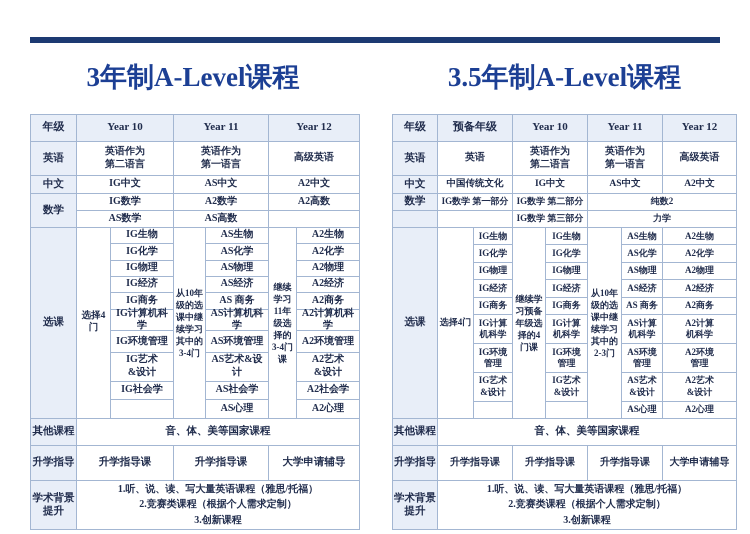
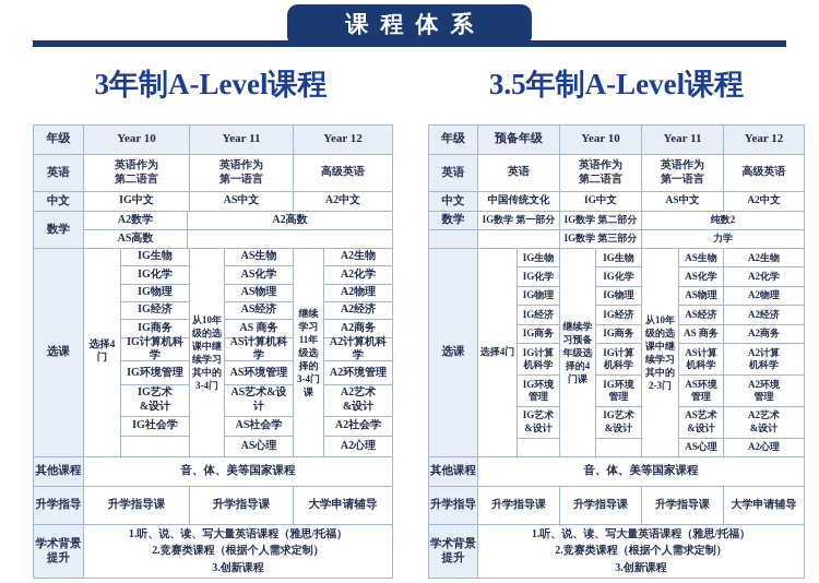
+ 课程体系
  3年制A-Level课程
  3.5年制A-Level课程
  年级
  Year 10
  Year 11
  Year 12
  英语
  英语作为
  第二语言
  英语作为
  第一语言
  高级英语
  中文
  IG中文
  AS中文
  A2中文
  数学
- IG数学
- AS数学
  A2数学
  AS高数
  A2高数
  选课
  选择4门
  IG生物
  IG化学
  IG物理
  IG经济
  IG商务
  IG计算机科学
  IG环境管理
  IG艺术
  &设计
  IG社会学
  从10年级的选课中继续学习其中的3-4门
  AS生物
  AS化学
  AS物理
  AS经济
  AS 商务
  AS计算机科学
  AS环境管理
  AS艺术&设计
  AS社会学
  AS心理
  继续学习11年级选择的3-4门课
  A2生物
  A2化学
  A2物理
  A2经济
  A2商务
  A2计算机科学
  A2环境管理
  A2艺术
  &设计
  A2社会学
  A2心理
  其他课程
  音、体、美等国家课程
  升学指导
  升学指导课
  升学指导课
  大学申请辅导
  学术背景
  提升
  1.听、说、读、写大量英语课程（雅思/托福）
  2.竞赛类课程（根据个人需求定制）
  3.创新课程
  年级
  预备年级
  Year 10
  Year 11
  Year 12
  英语
  英语
  英语作为
  第二语言
  英语作为
  第一语言
  高级英语
  中文
  中国传统文化
  IG中文
  AS中文
  A2中文
  数学
  IG数学 第一部分
  IG数学 第二部分
  IG数学 第三部分
  纯数2
  力学
  选课
  选择4门
  IG生物
  IG化学
  IG物理
  IG经济
  IG商务
  IG计算
  机科学
  IG环境
  管理
  IG艺术
  &设计
  继续学习预备年级选择的4门课
  IG生物
  IG化学
  IG物理
  IG经济
  IG商务
  IG计算
  机科学
  IG环境
  管理
  IG艺术
  &设计
  从10年级的选课中继续学习其中的2-3门
  AS生物
  AS化学
  AS物理
  AS经济
  AS 商务
  AS计算
  机科学
  AS环境
  管理
  AS艺术
  &设计
  AS心理
  A2生物
  A2化学
  A2物理
  A2经济
  A2商务
  A2计算
  机科学
  A2环境
  管理
  A2艺术
  &设计
  A2心理
  其他课程
  音、体、美等国家课程
  升学指导
  升学指导课
  升学指导课
  升学指导课
  大学申请辅导
  学术背景
  提升
  1.听、说、读、写大量英语课程（雅思/托福）
  2.竞赛类课程（根据个人需求定制）
  3.创新课程
